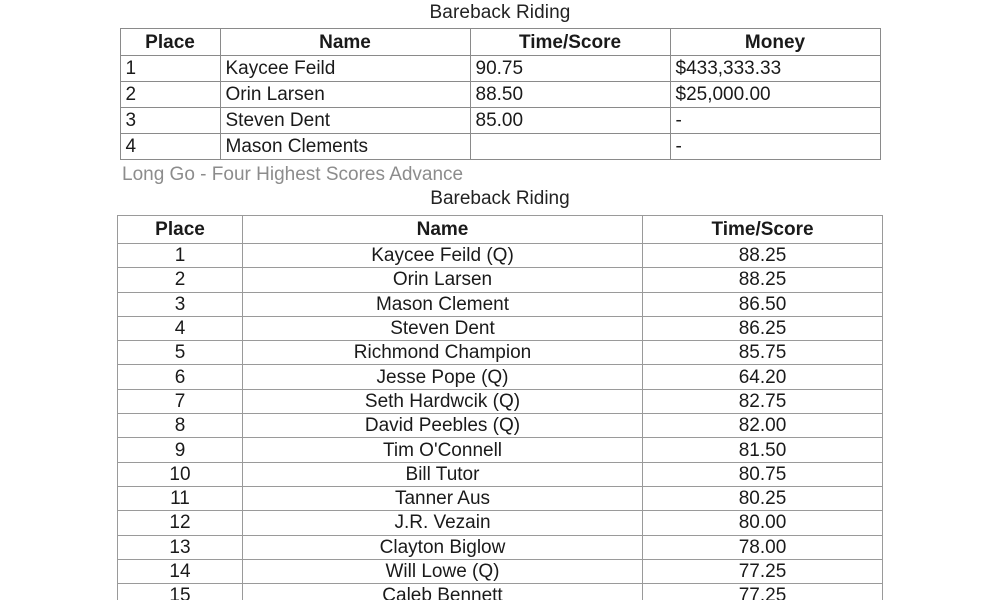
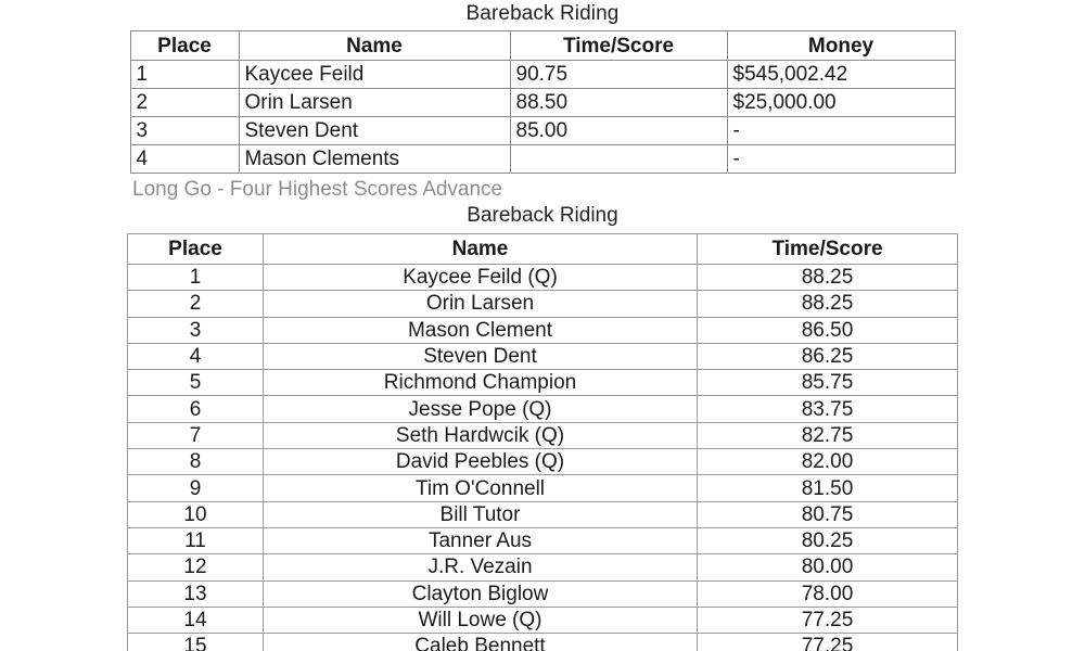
  Bareback Riding
  Place	Name	Time/Score	Money
- 1	Kaycee Feild	90.75	$433,333.33
+ 1	Kaycee Feild	90.75	$545,002.42
  2	Orin Larsen	88.50	$25,000.00
  3	Steven Dent	85.00	-
  4	Mason Clements		-
  Long Go - Four Highest Scores Advance
  Bareback Riding
  Place	Name	Time/Score
  1	Kaycee Feild (Q)	88.25
  2	Orin Larsen	88.25
  3	Mason Clement	86.50
  4	Steven Dent	86.25
  5	Richmond Champion	85.75
- 6	Jesse Pope (Q)	64.20
+ 6	Jesse Pope (Q)	83.75
  7	Seth Hardwcik (Q)	82.75
  8	David Peebles (Q)	82.00
  9	Tim O'Connell	81.50
  10	Bill Tutor	80.75
  11	Tanner Aus	80.25
  12	J.R. Vezain	80.00
  13	Clayton Biglow	78.00
  14	Will Lowe (Q)	77.25
  15	Caleb Bennett	77.25
